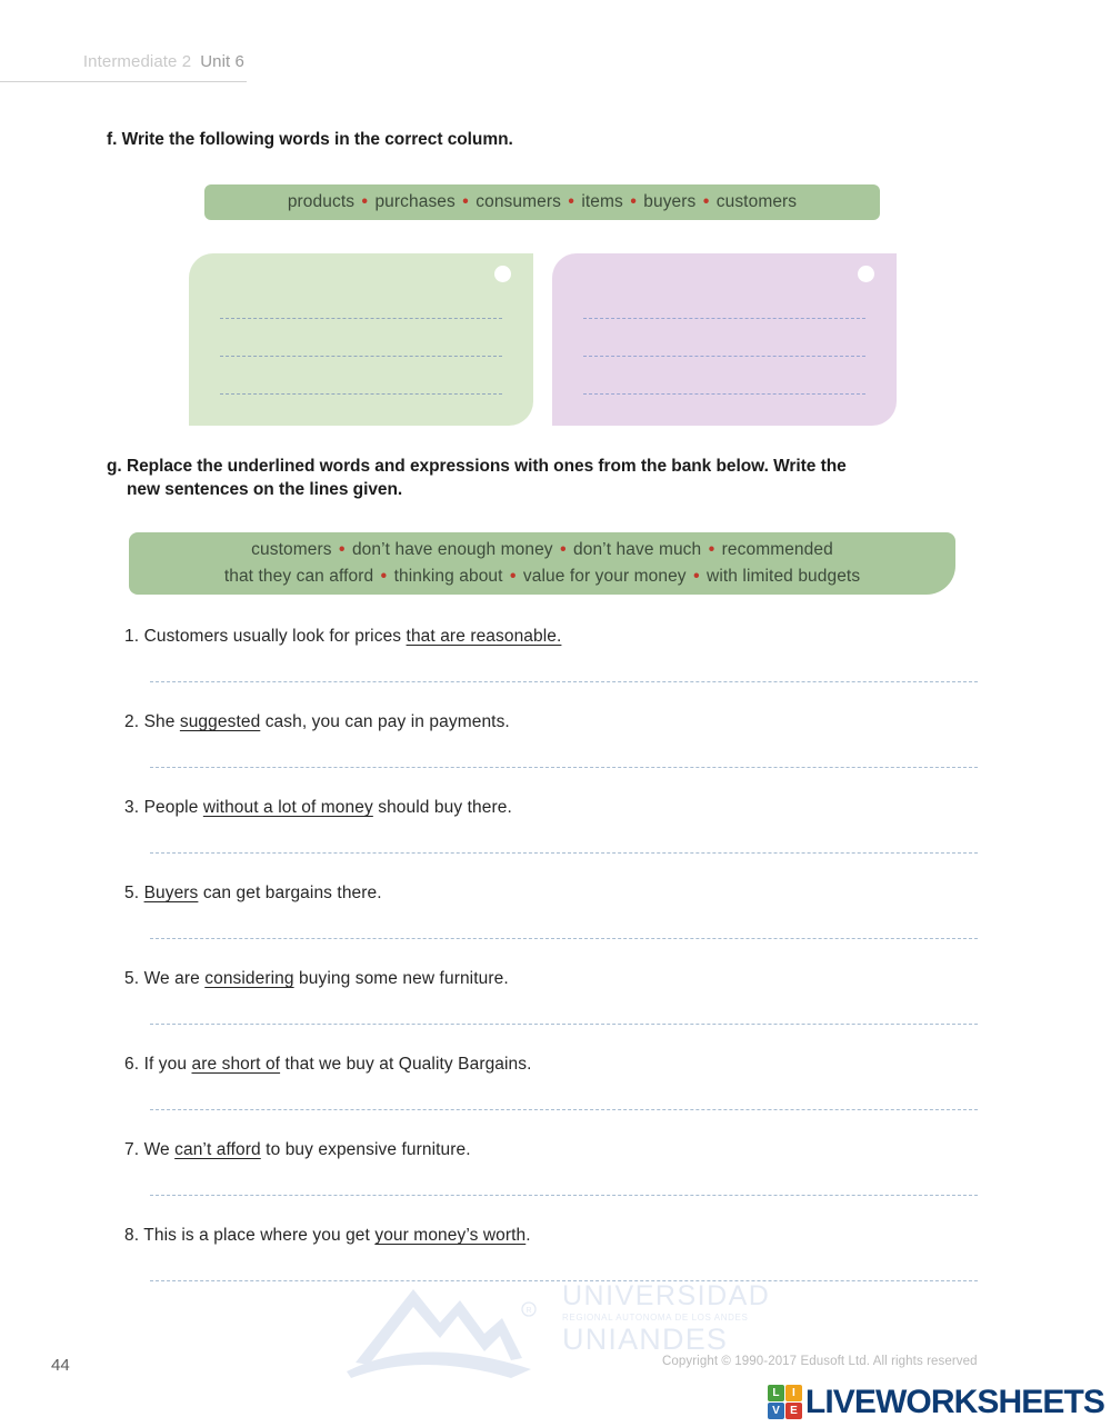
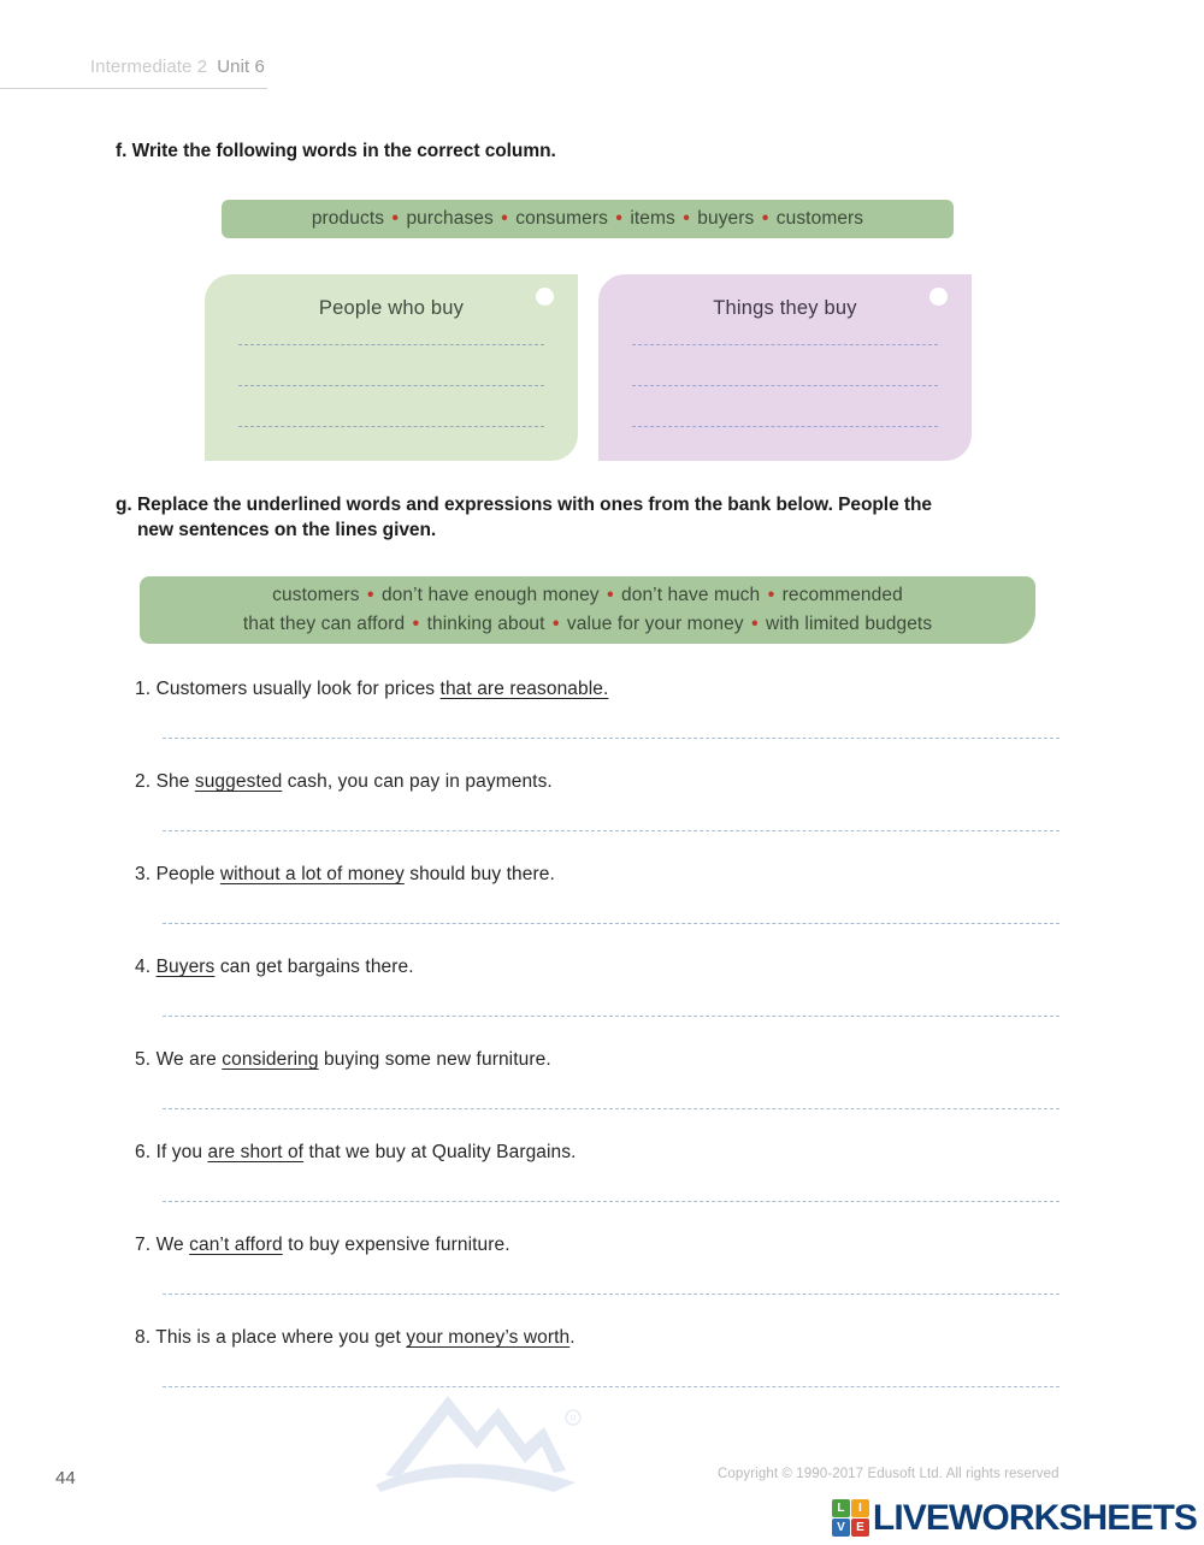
  Intermediate 2
  Unit 6
  f. Write the following words in the correct column.
  products • purchases • consumers • items • buyers • customers
+ People who buy
+ Things they buy
- g. Replace the underlined words and expressions with ones from the bank below. Write the
+ g. Replace the underlined words and expressions with ones from the bank below. People the
  new sentences on the lines given.
  customers • don’t have enough money • don’t have much • recommended
  that they can afford • thinking about • value for your money • with limited budgets
  1. Customers usually look for prices that are reasonable.
  2. She suggested cash, you can pay in payments.
  3. People without a lot of money should buy there.
- 5. Buyers can get bargains there.
+ 4. Buyers can get bargains there.
  5. We are considering buying some new furniture.
  6. If you are short of that we buy at Quality Bargains.
  7. We can’t afford to buy expensive furniture.
  8. This is a place where you get your money’s worth.
  44
- UNIVERSIDAD
- REGIONAL AUTONOMA DE LOS ANDES
- UNIANDES
  Copyright © 1990-2017 Edusoft Ltd. All rights reserved
  L
  I
  V
  E
  LIVEWORKSHEETS
